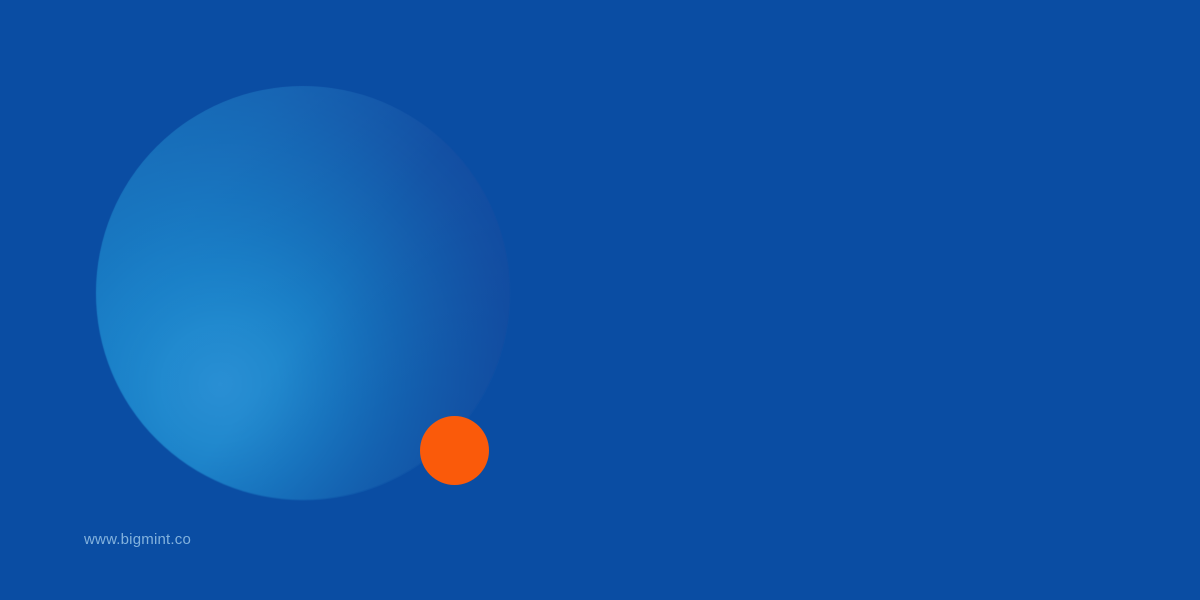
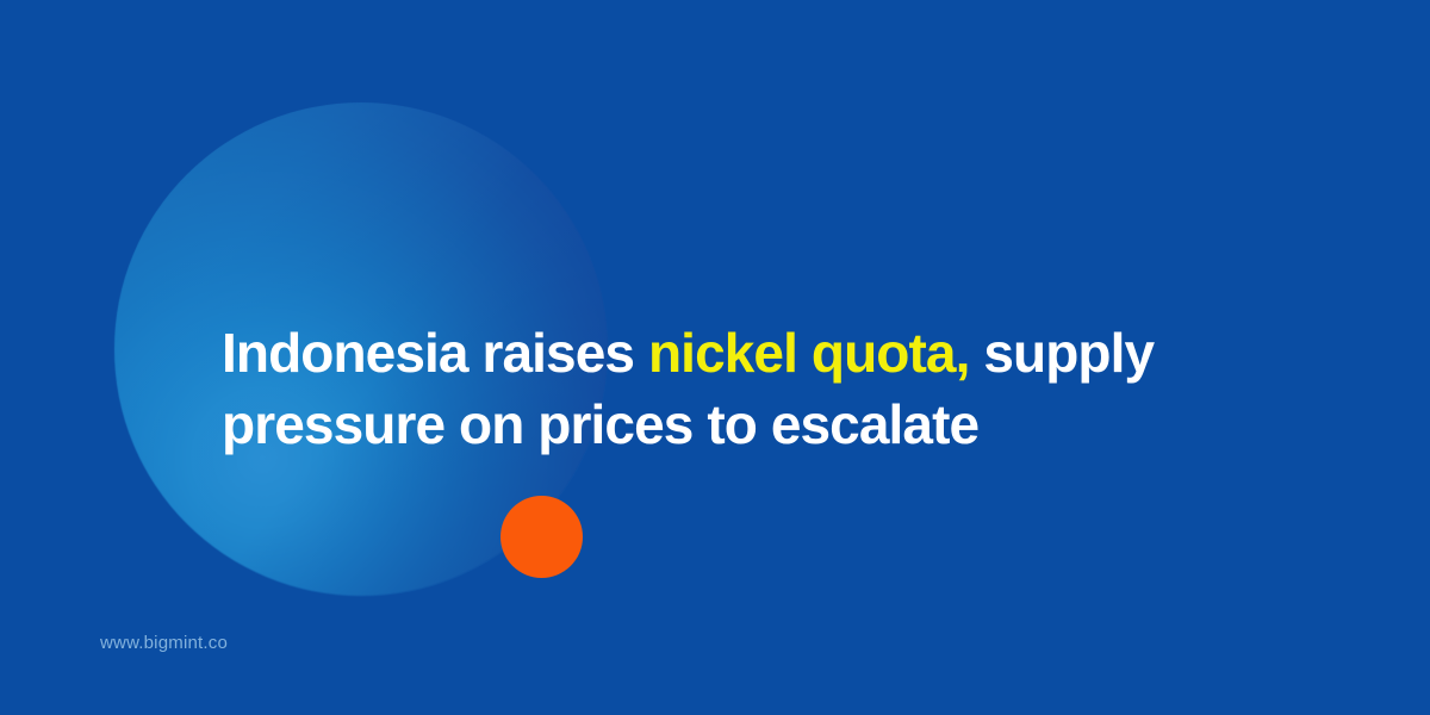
+ Indonesia raises nickel quota, supply pressure on prices to escalate
  www.bigmint.co
